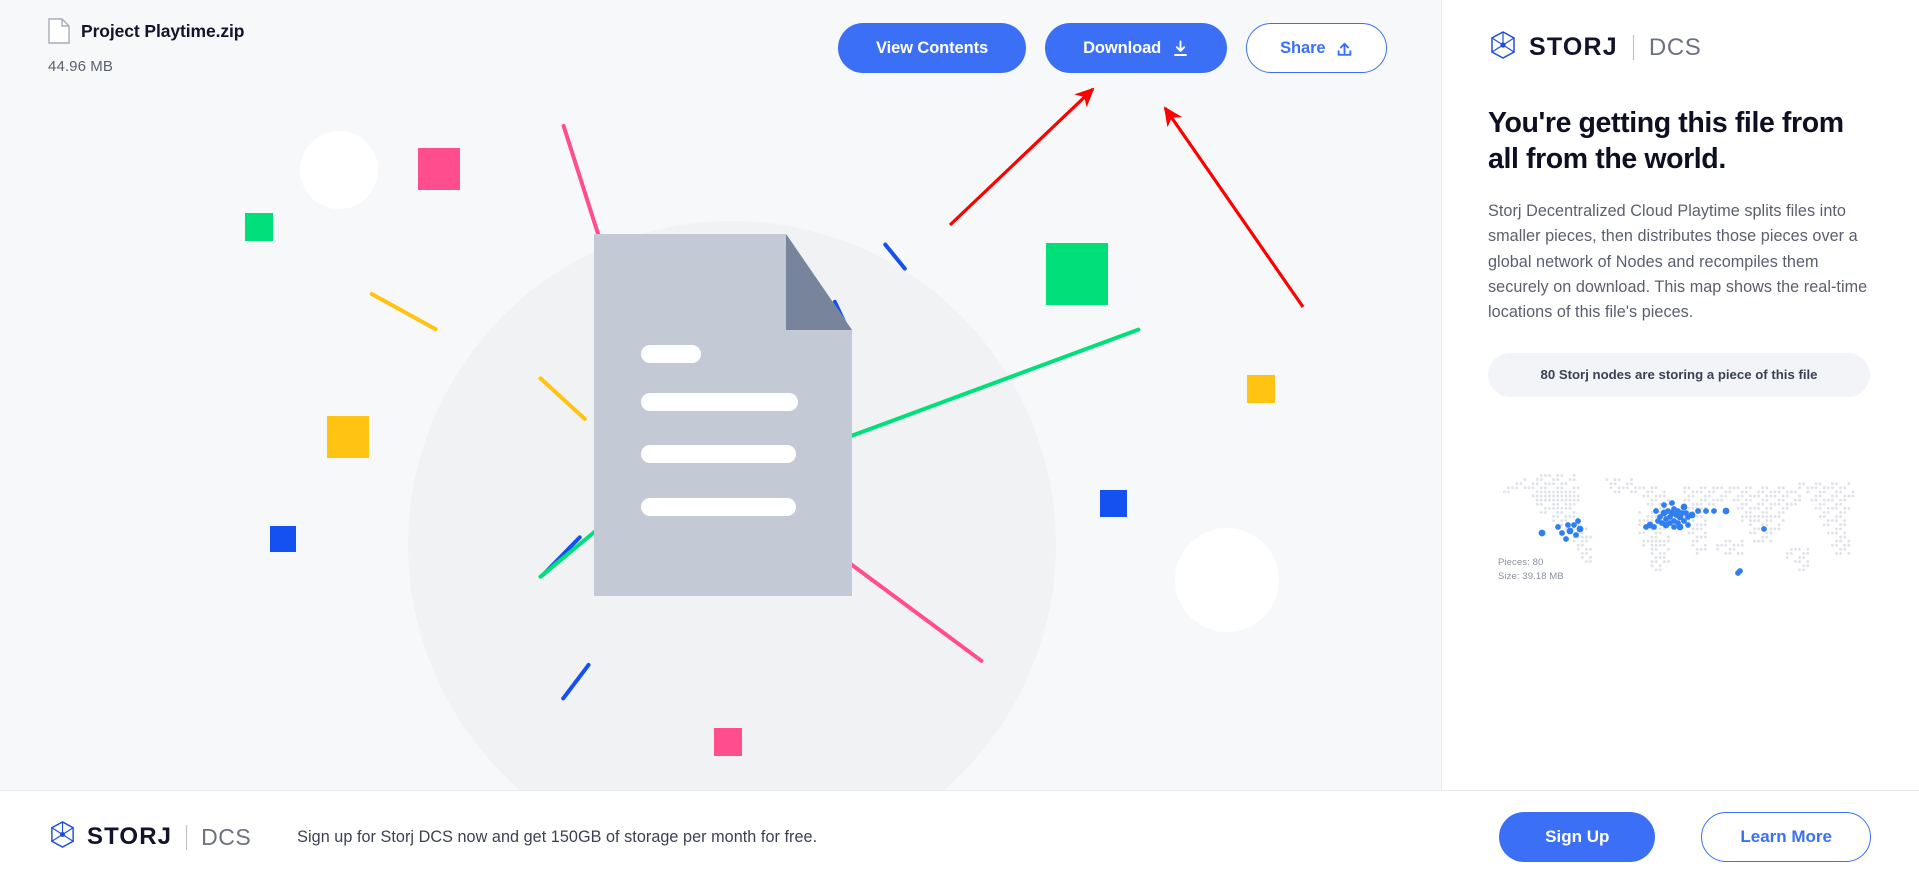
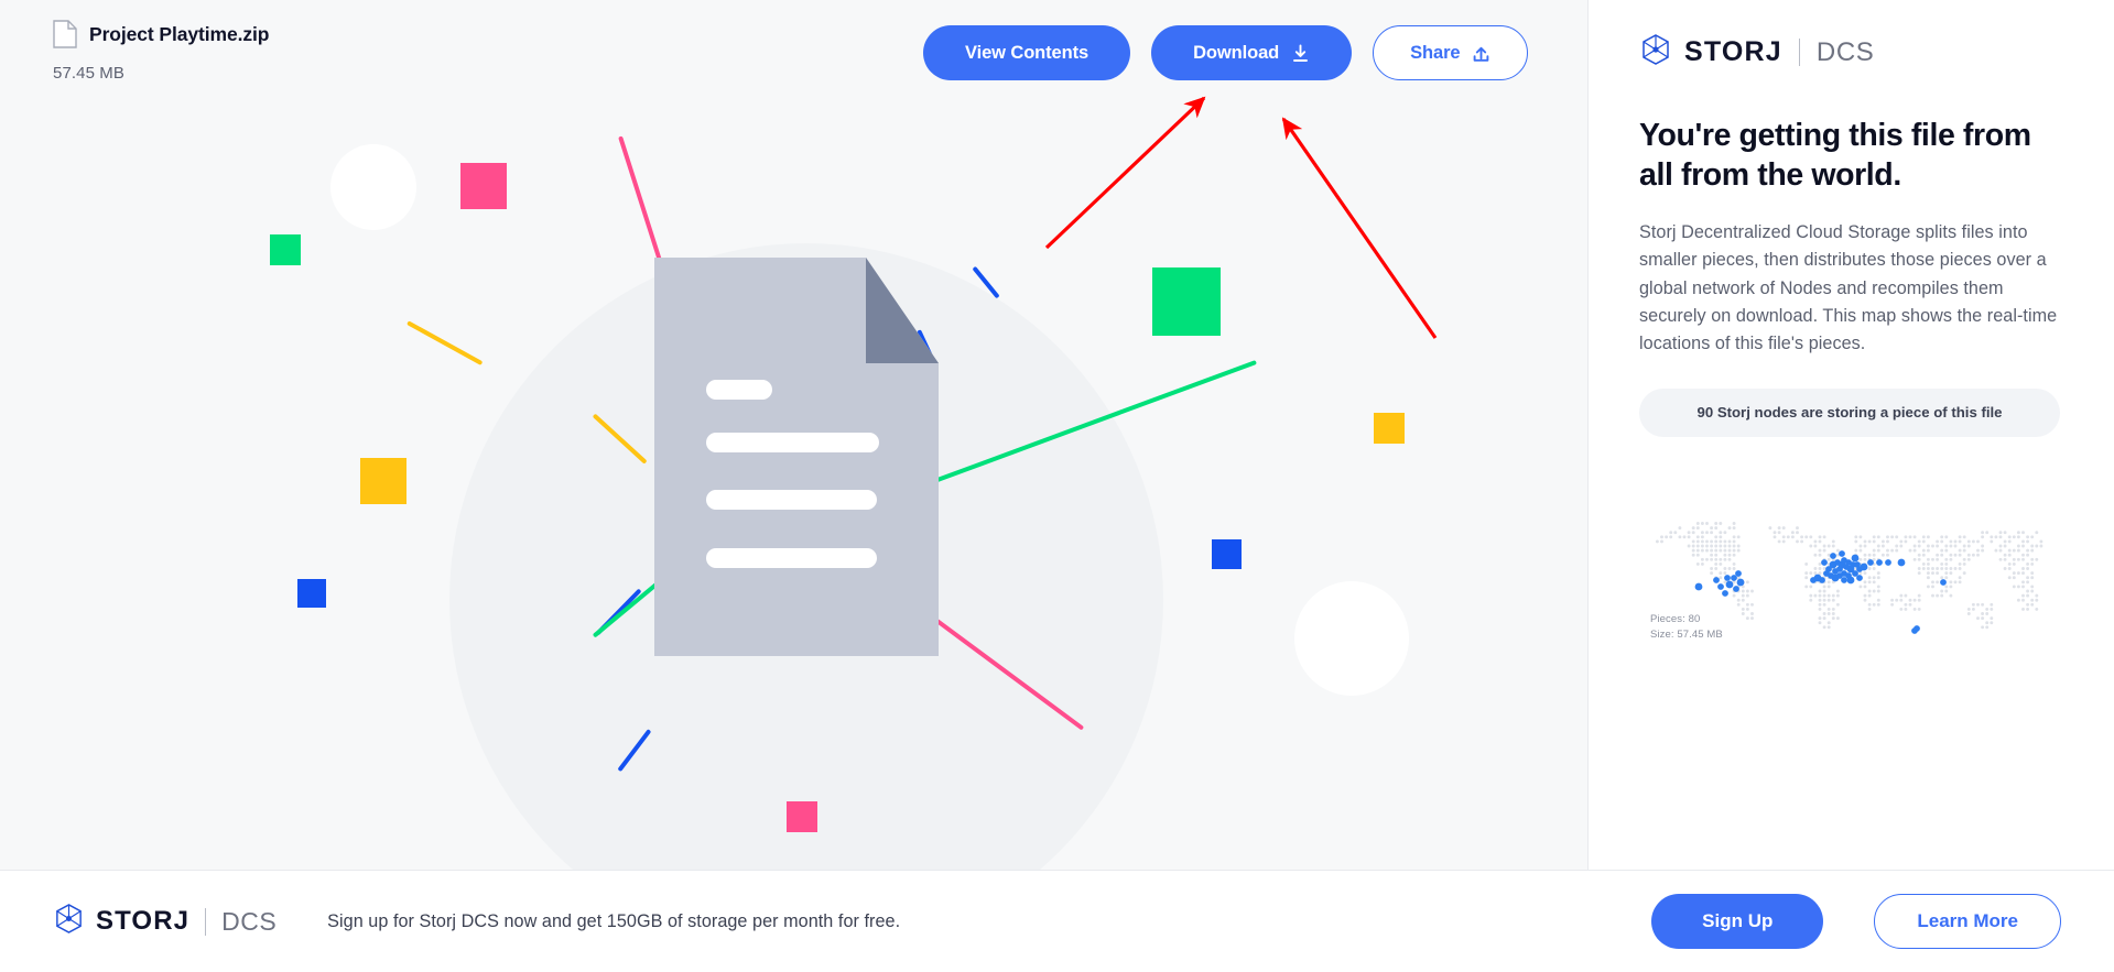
  Project Playtime.zip
- 44.96 MB
+ 57.45 MB
  View Contents
  Download
  Share
  STORJ
  DCS
  You're getting this file from all from the world.
- Storj Decentralized Cloud Playtime splits files into smaller pieces, then distributes those pieces over a global network of Nodes and recompiles them securely on download. This map shows the real-time locations of this file's pieces.
+ Storj Decentralized Cloud Storage splits files into smaller pieces, then distributes those pieces over a global network of Nodes and recompiles them securely on download. This map shows the real-time locations of this file's pieces.
- 80 Storj nodes are storing a piece of this file
+ 90 Storj nodes are storing a piece of this file
  Pieces: 80
- Size: 39.18 MB
+ Size: 57.45 MB
  STORJ
  DCS
  Sign up for Storj DCS now and get 150GB of storage per month for free.
  Sign Up
  Learn More
